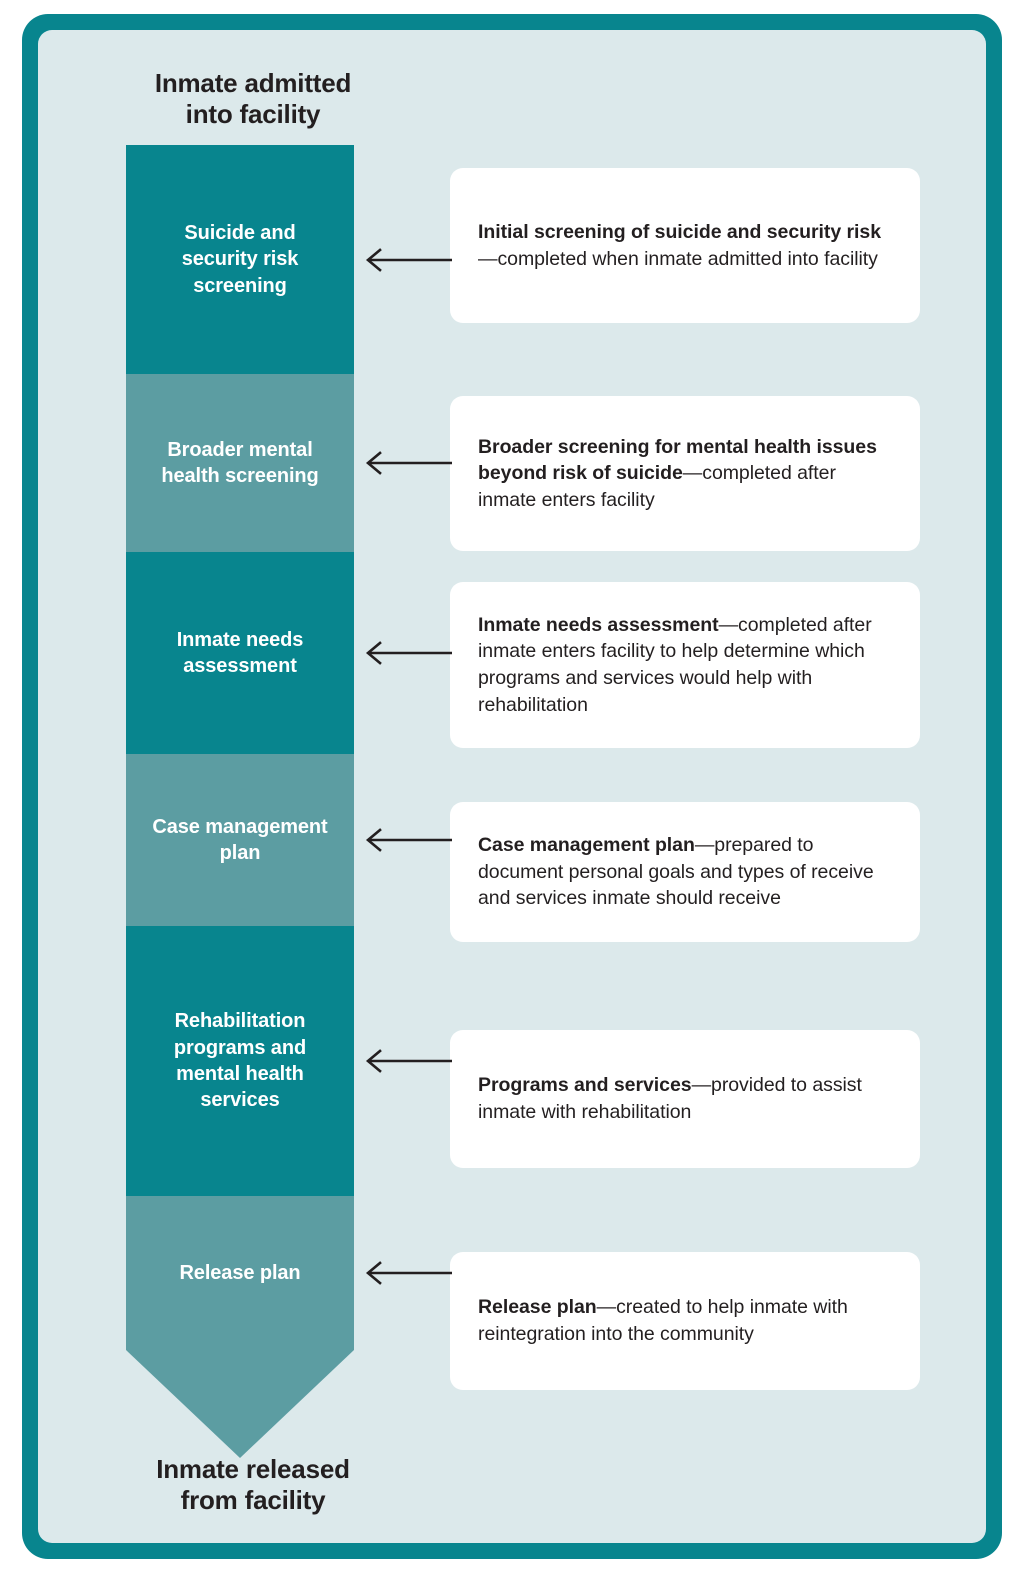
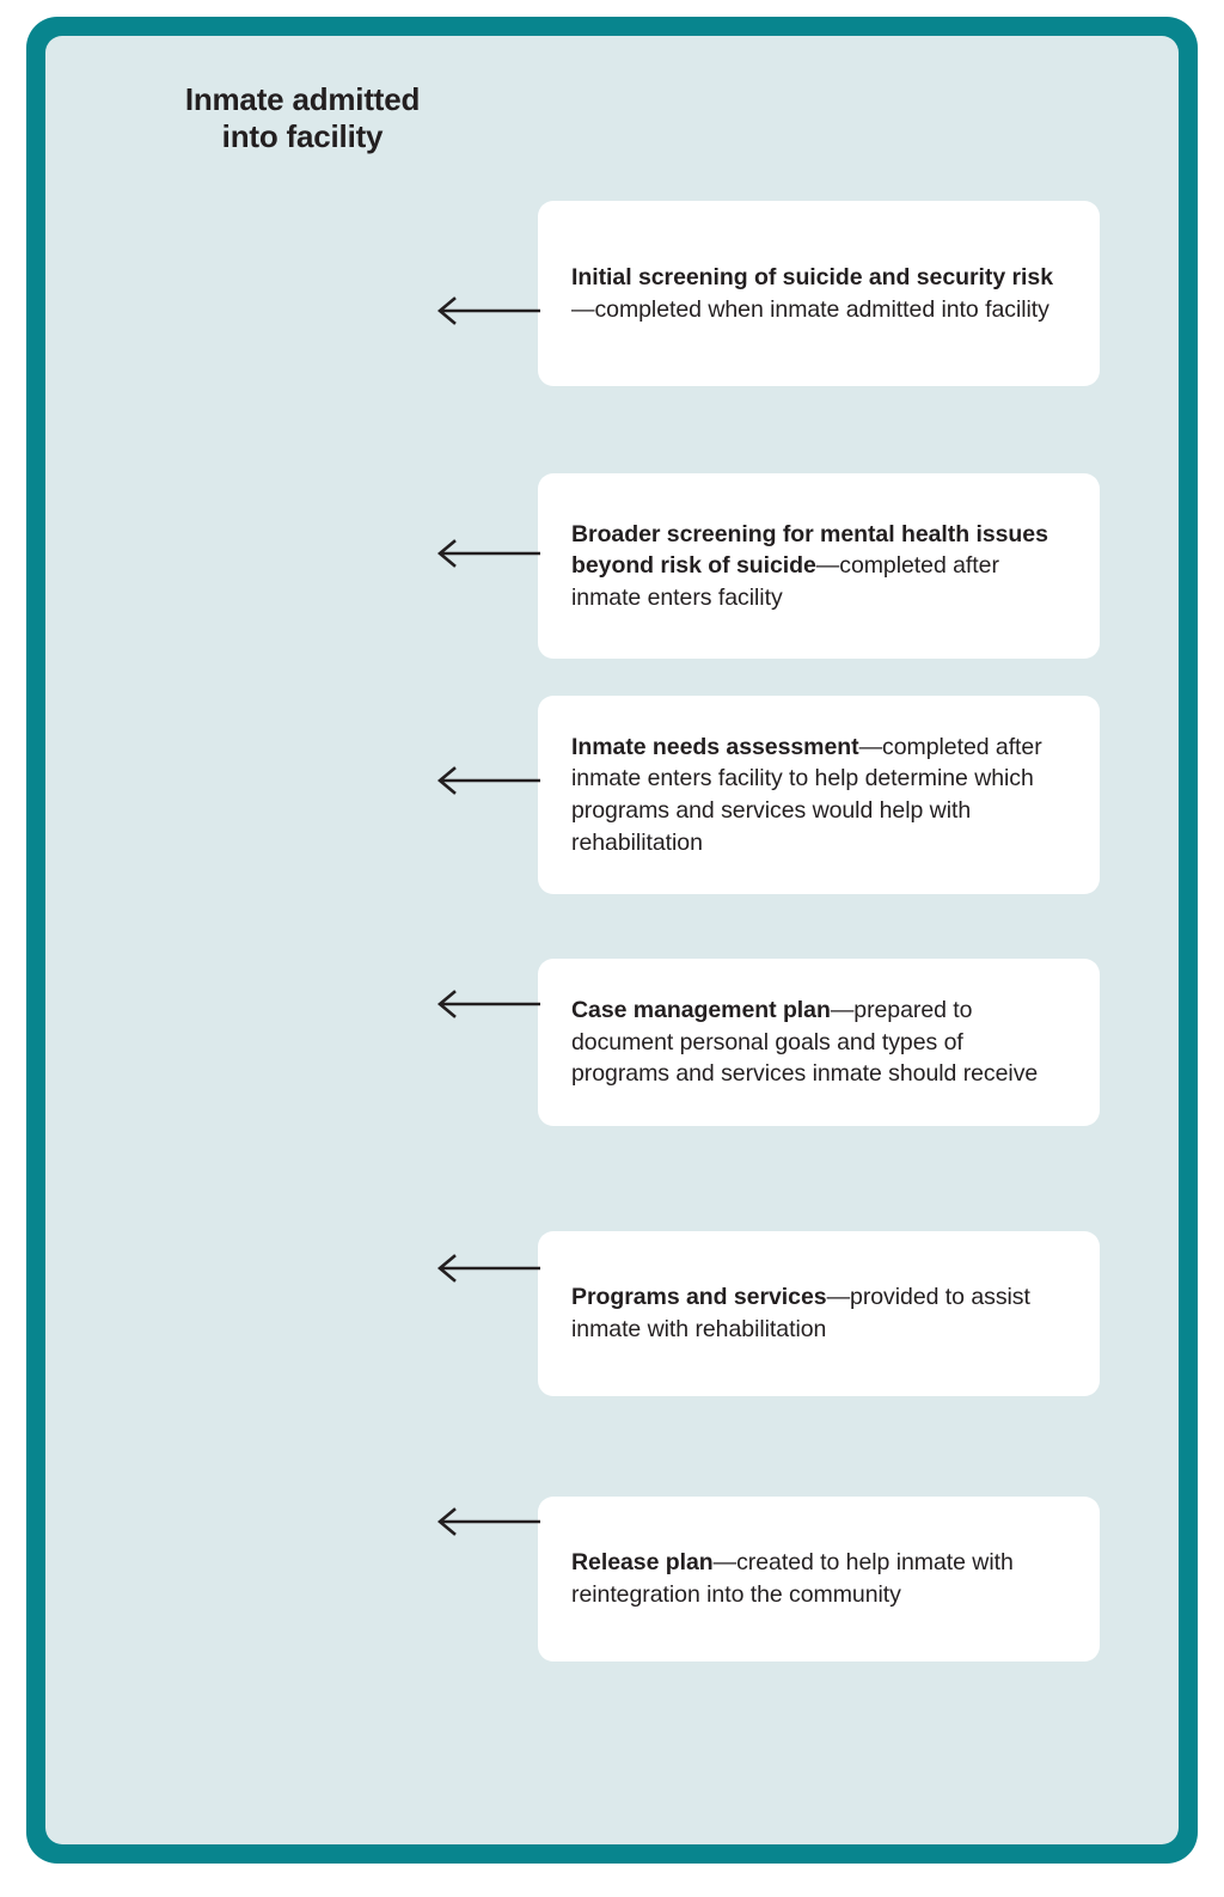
  Inmate admitted
  into facility
- Suicide and
- security risk
- screening
- Broader mental
- health screening
- Inmate needs
- assessment
- Case management
- plan
- Rehabilitation
- programs and
- mental health
- services
- Release plan
  Initial screening of suicide and security risk—completed when inmate admitted into facility
  Broader screening for mental health issues beyond risk of suicide—completed after inmate enters facility
  Inmate needs assessment—completed after inmate enters facility to help determine which programs and services would help with rehabilitation
- Case management plan—prepared to document personal goals and types of receive and services inmate should receive
+ Case management plan—prepared to document personal goals and types of programs and services inmate should receive
  Programs and services—provided to assist inmate with rehabilitation
  Release plan—created to help inmate with reintegration into the community
- Inmate released
- from facility
